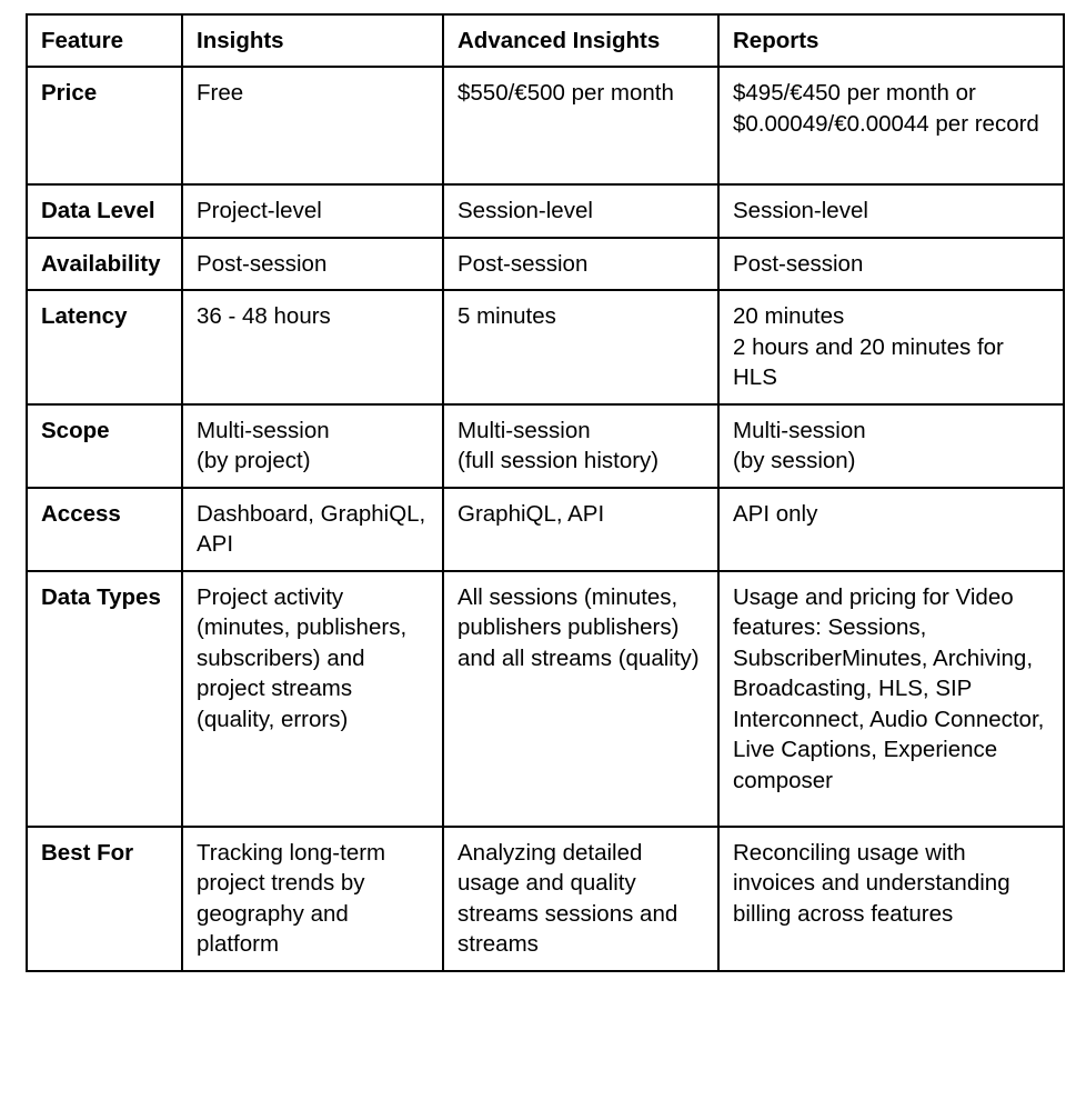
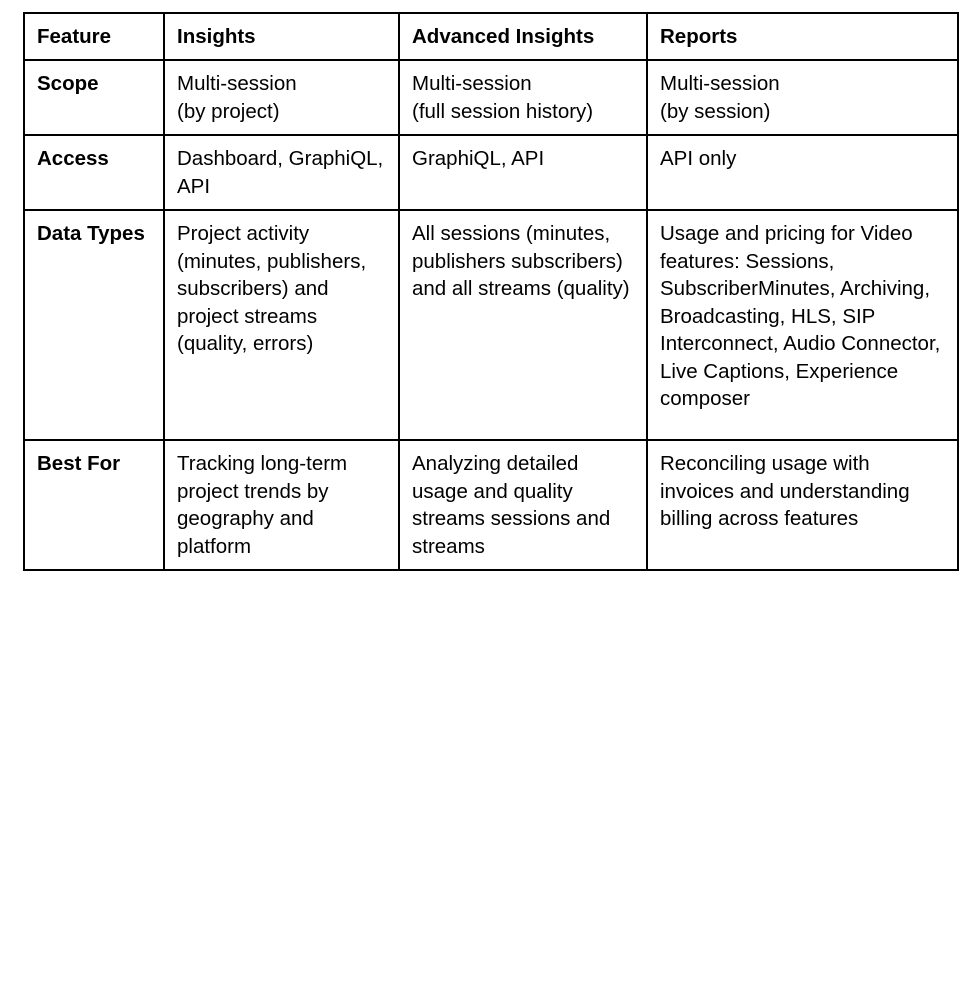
  Feature	Insights	Advanced Insights	Reports
- Price	Free	$550/€500 per month	$495/€450 per month or $0.00049/€0.00044 per record
- Data Level	Project-level	Session-level	Session-level
- Availability	Post-session	Post-session	Post-session
- Latency	36 - 48 hours	5 minutes	20 minutes 2 hours and 20 minutes for HLS
  Scope	Multi-session (by project)	Multi-session (full session history)	Multi-session (by session)
  Access	Dashboard, GraphiQL, API	GraphiQL, API	API only
- Data Types	Project activity (minutes, publishers, subscribers) and project streams (quality, errors)	All sessions (minutes, publishers publishers) and all streams (quality)	Usage and pricing for Video features: Sessions, SubscriberMinutes, Archiving, Broadcasting, HLS, SIP Interconnect, Audio Connector, Live Captions, Experience composer
+ Data Types	Project activity (minutes, publishers, subscribers) and project streams (quality, errors)	All sessions (minutes, publishers subscribers) and all streams (quality)	Usage and pricing for Video features: Sessions, SubscriberMinutes, Archiving, Broadcasting, HLS, SIP Interconnect, Audio Connector, Live Captions, Experience composer
  Best For	Tracking long-term project trends by geography and platform	Analyzing detailed usage and quality streams sessions and streams	Reconciling usage with invoices and understanding billing across features
